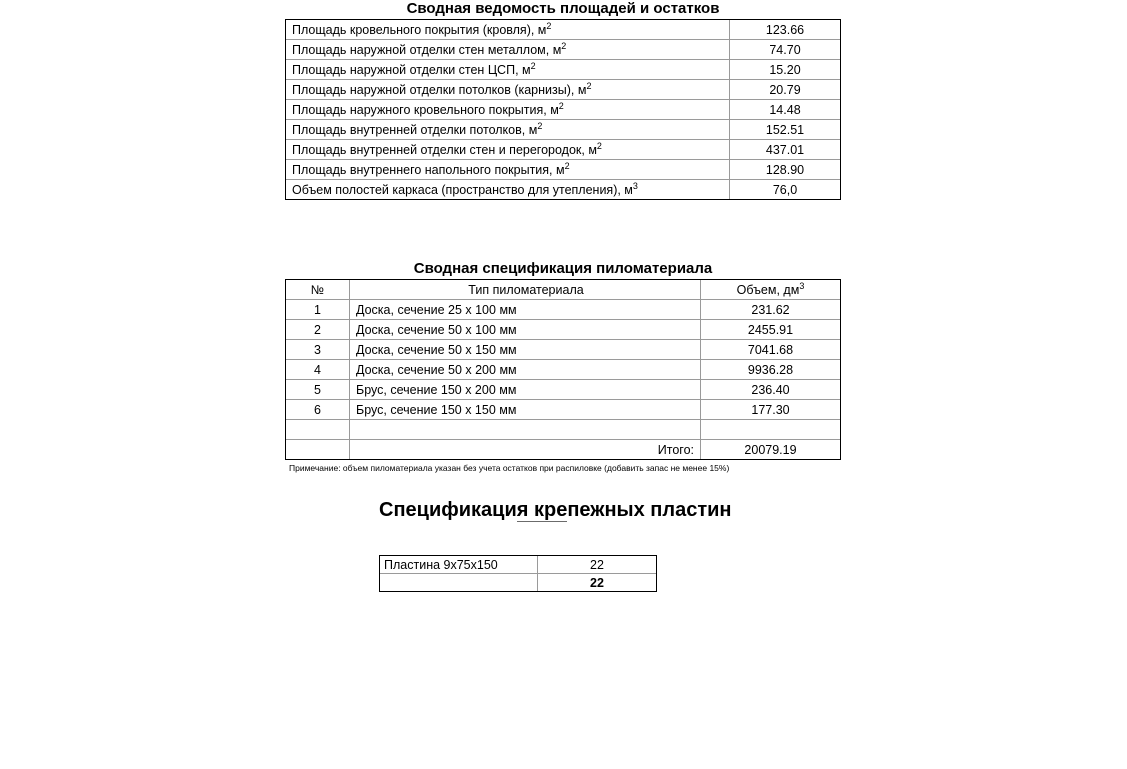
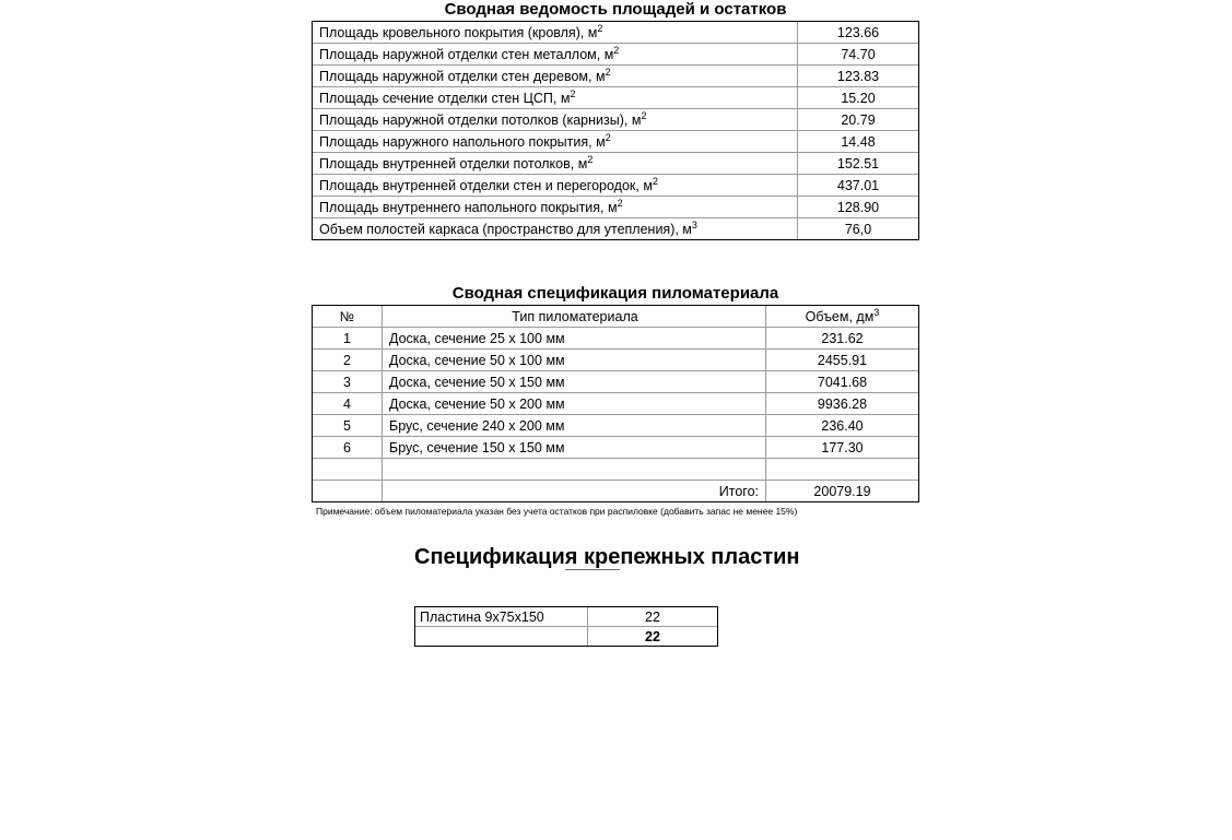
  Сводная ведомость площадей и остатков
  Площадь кровельного покрытия (кровля), м2	123.66
  Площадь наружной отделки стен металлом, м2	74.70
+ Площадь наружной отделки стен деревом, м2	123.83
- Площадь наружной отделки стен ЦСП, м2	15.20
+ Площадь сечение отделки стен ЦСП, м2	15.20
  Площадь наружной отделки потолков (карнизы), м2	20.79
- Площадь наружного кровельного покрытия, м2	14.48
+ Площадь наружного напольного покрытия, м2	14.48
  Площадь внутренней отделки потолков, м2	152.51
  Площадь внутренней отделки стен и перегородок, м2	437.01
  Площадь внутреннего напольного покрытия, м2	128.90
  Объем полостей каркаса (пространство для утепления), м3	76,0
  Сводная спецификация пиломатериала
  №	Тип пиломатериала	Объем, дм3
  1	Доска, сечение 25 х 100 мм	231.62
  2	Доска, сечение 50 х 100 мм	2455.91
  3	Доска, сечение 50 х 150 мм	7041.68
  4	Доска, сечение 50 х 200 мм	9936.28
- 5	Брус, сечение 150 х 200 мм	236.40
+ 5	Брус, сечение 240 х 200 мм	236.40
  6	Брус, сечение 150 х 150 мм	177.30
  	Итого:	20079.19
  Примечание: объем пиломатериала указан без учета остатков при распиловке (добавить запас не менее 15%)
  Спецификация крепежных пластин
  Пластина 9x75x150	22
  	22
